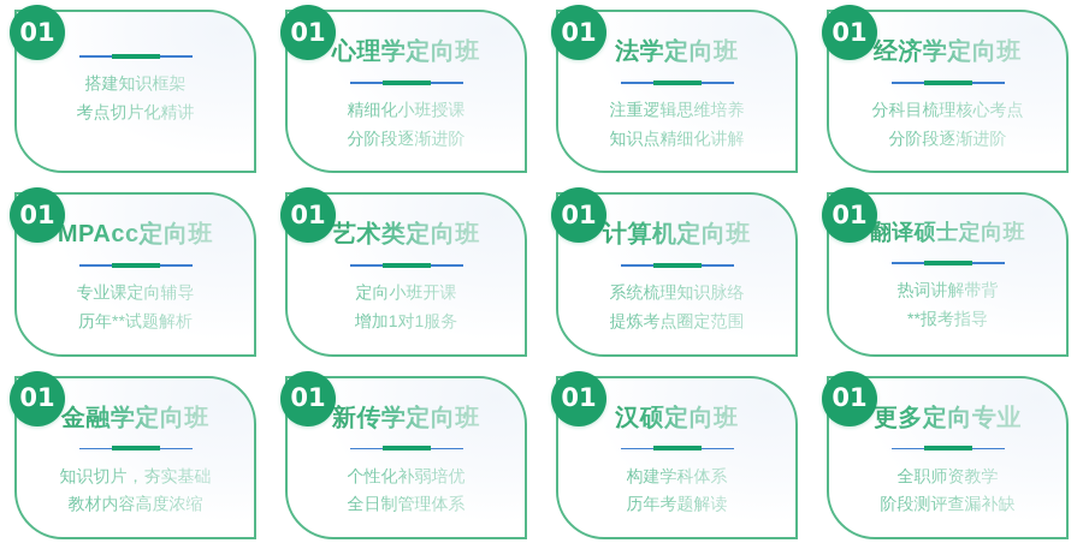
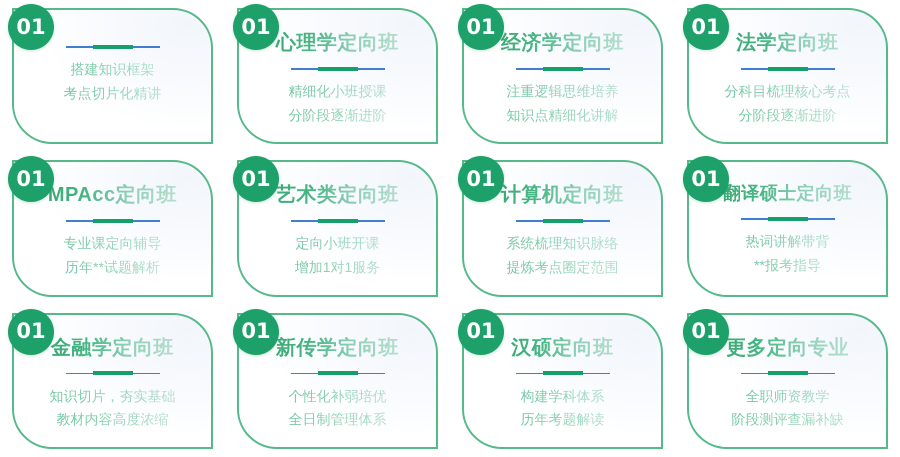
  01
  搭建知识框架
  考点切片化精讲
  01
  心理学定向班
  精细化小班授课
  分阶段逐渐进阶
  01
- 法学定向班
+ 经济学定向班
  注重逻辑思维培养
  知识点精细化讲解
  01
- 经济学定向班
+ 法学定向班
  分科目梳理核心考点
  分阶段逐渐进阶
  01
  MPAcc定向班
  专业课定向辅导
  历年**试题解析
  01
  艺术类定向班
  定向小班开课
  增加1对1服务
  01
  计算机定向班
  系统梳理知识脉络
  提炼考点圈定范围
  01
  翻译硕士定向班
  热词讲解带背
  **报考指导
  01
  金融学定向班
  知识切片，夯实基础
  教材内容高度浓缩
  01
  新传学定向班
  个性化补弱培优
  全日制管理体系
  01
  汉硕定向班
  构建学科体系
  历年考题解读
  01
  更多定向专业
  全职师资教学
  阶段测评查漏补缺
